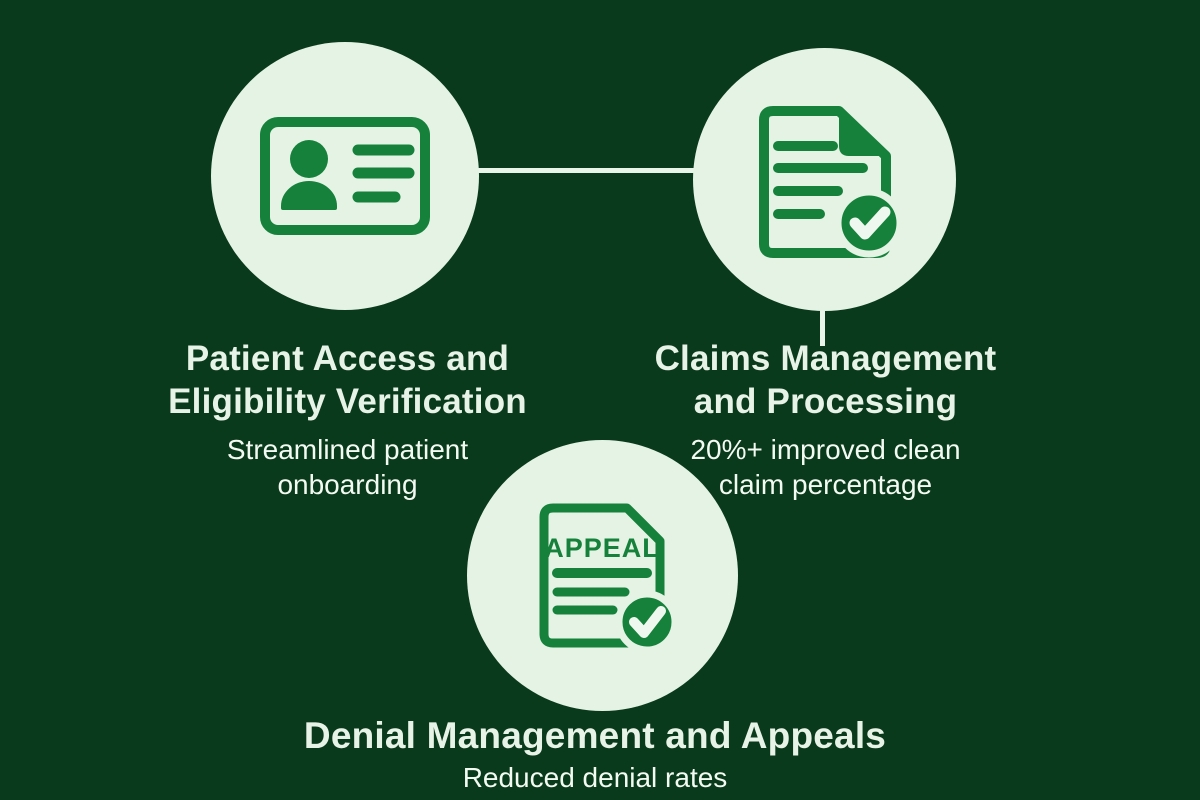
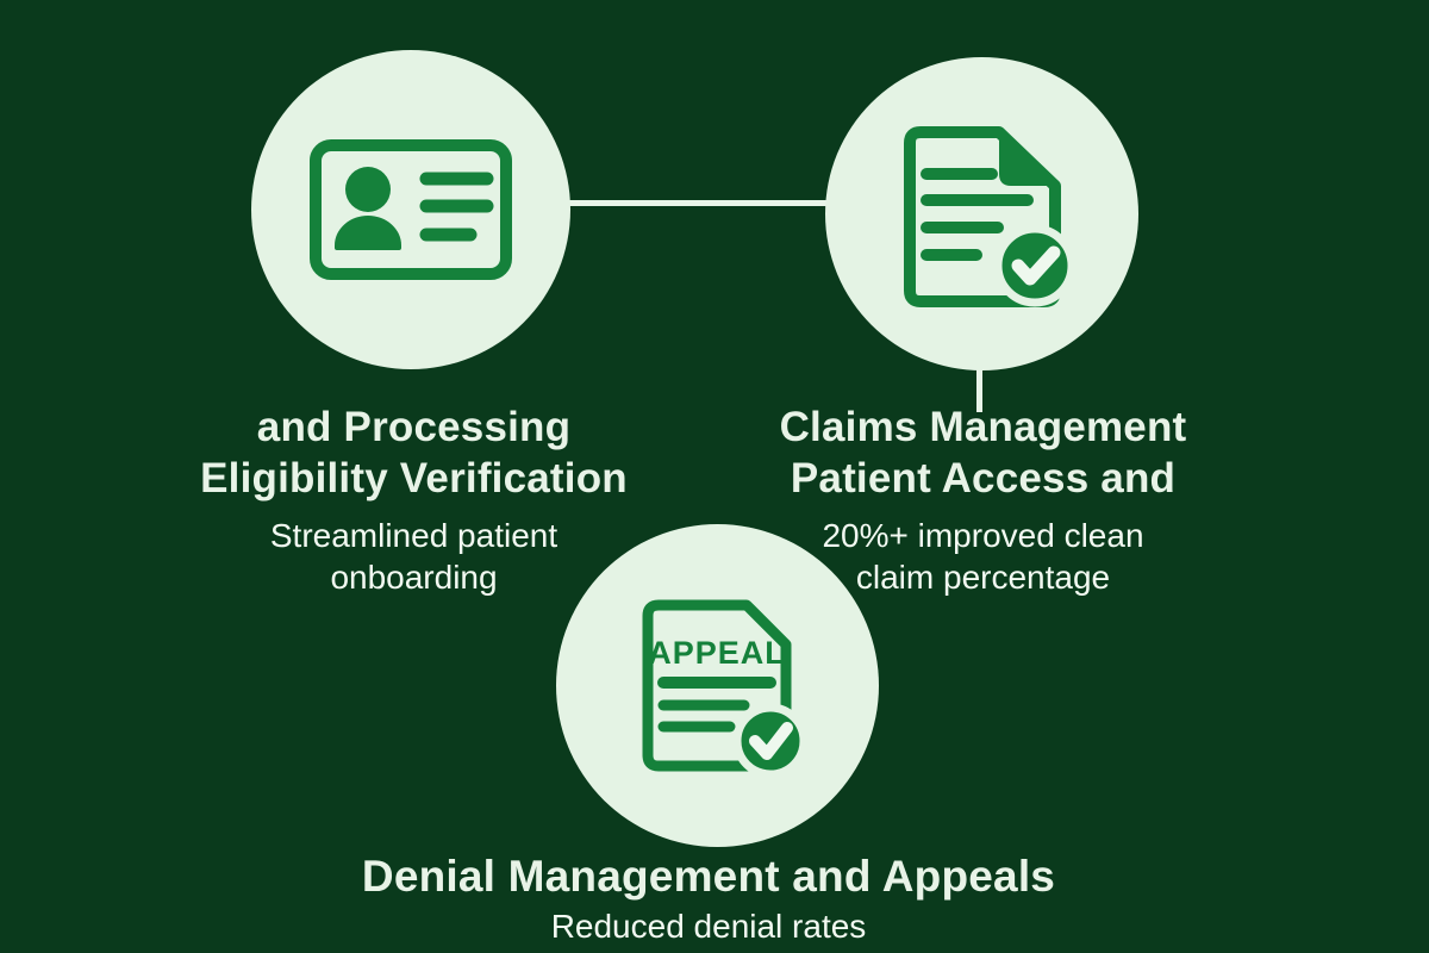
  APPEAL
- Patient Access and
+ and Processing
  Eligibility Verification
  Streamlined patient
  onboarding
  Claims Management
- and Processing
+ Patient Access and
  20%+ improved clean
  claim percentage
  Denial Management and Appeals
  Reduced denial rates
